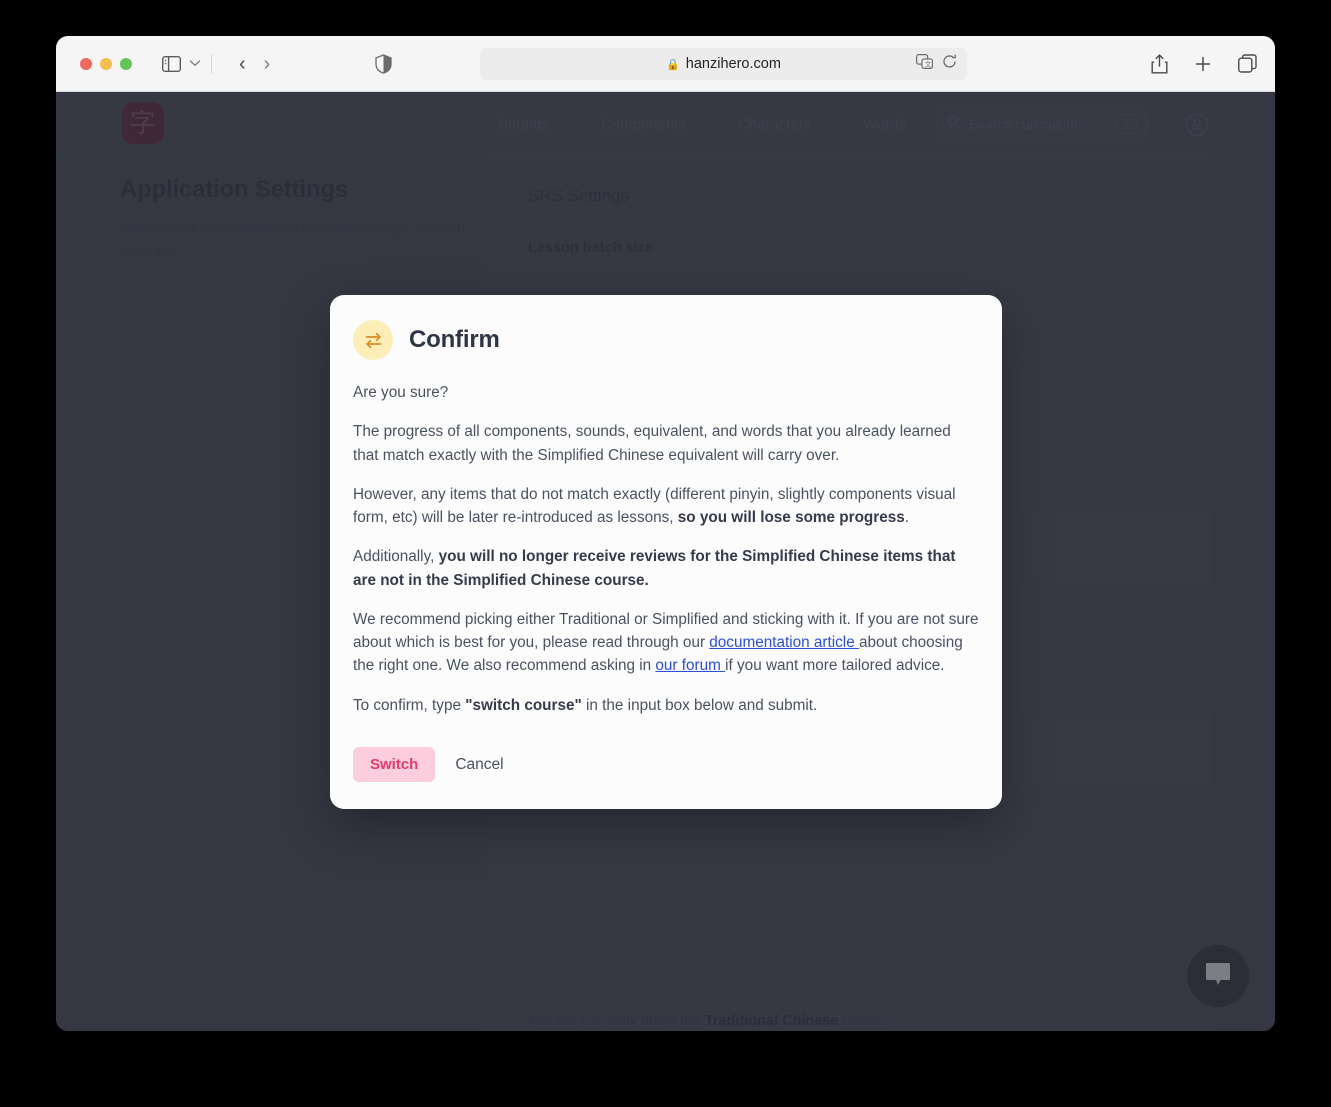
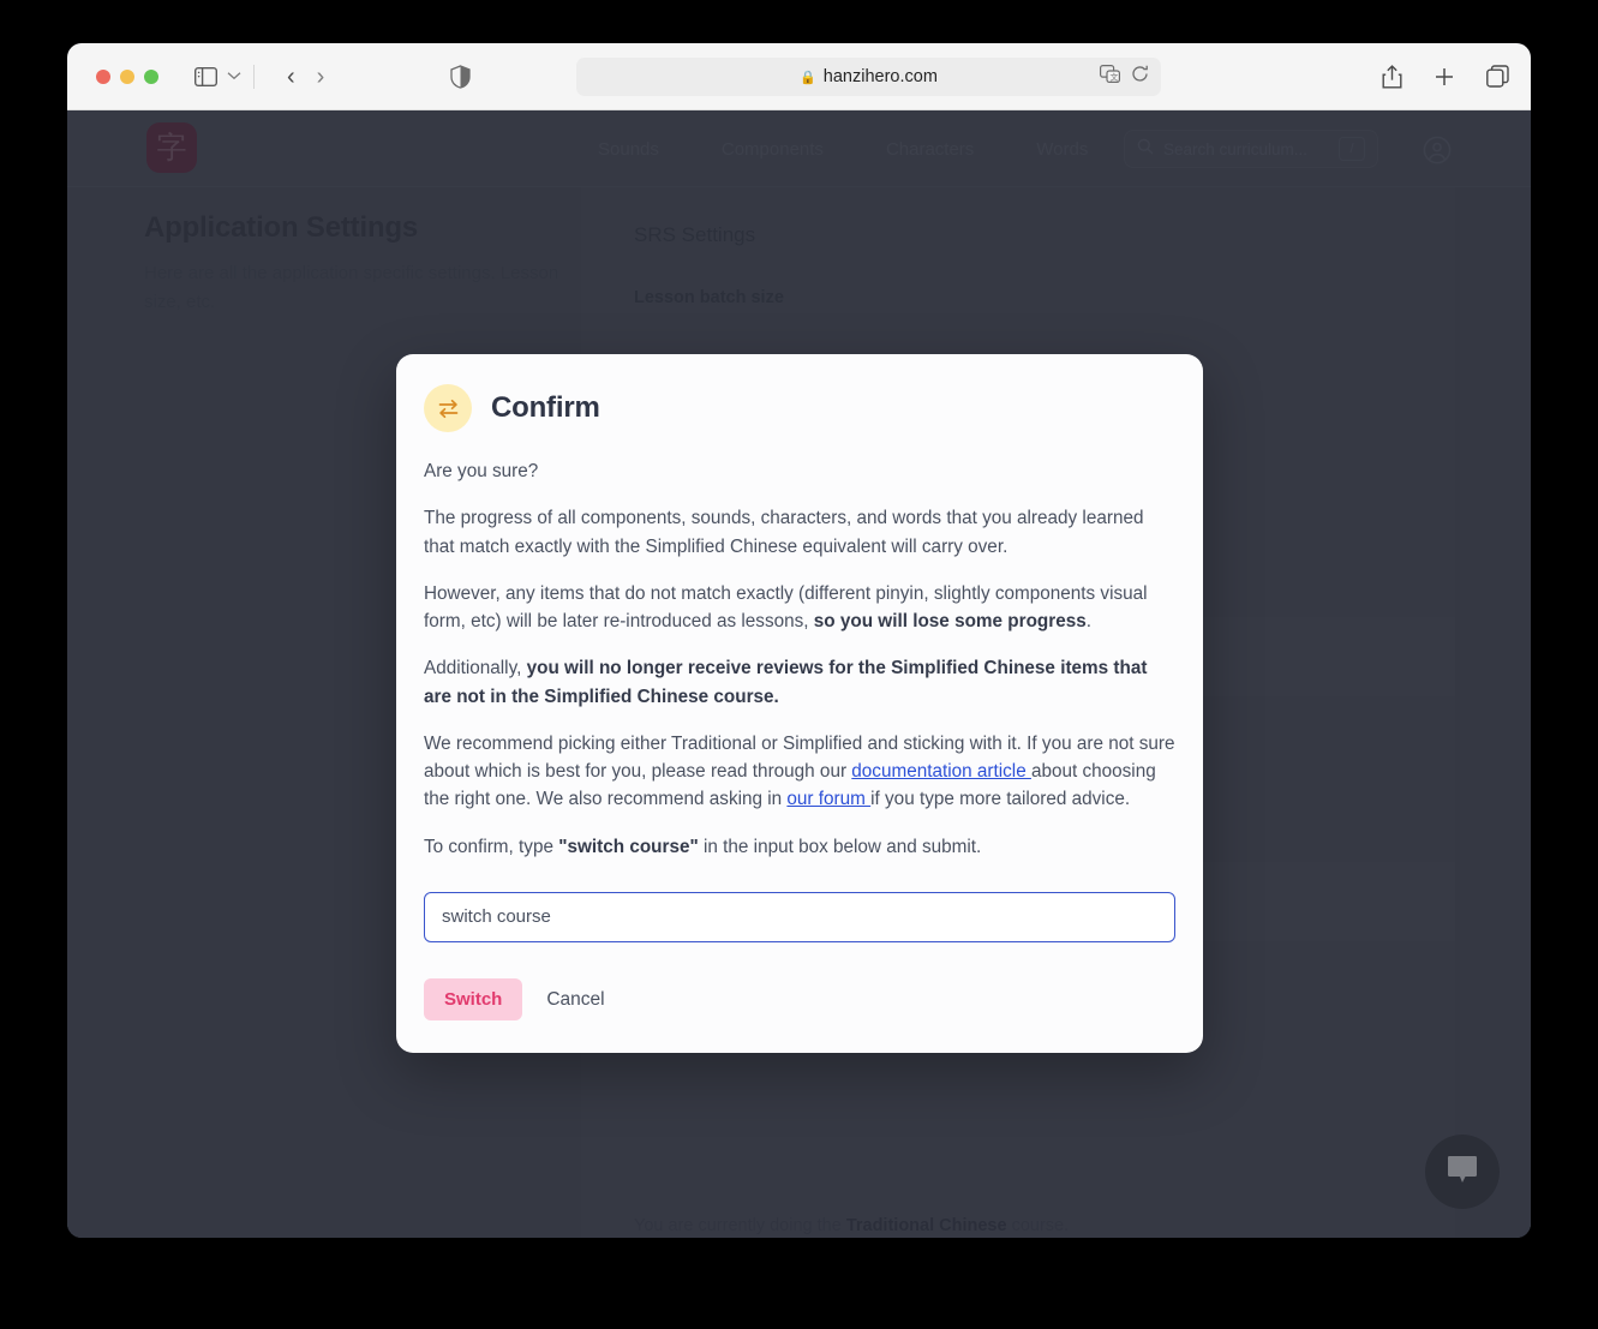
  ‹
  ›
  🔒
  hanzihero.com
  Confirm
  Are you sure?
- The progress of all components, sounds, equivalent, and words that you already learned that match exactly with the Simplified Chinese equivalent will carry over.
+ The progress of all components, sounds, characters, and words that you already learned that match exactly with the Simplified Chinese equivalent will carry over.
  However, any items that do not match exactly (different pinyin, slightly components visual form, etc) will be later re-introduced as lessons, so you will lose some progress.
  Additionally, you will no longer receive reviews for the Simplified Chinese items that are not in the Simplified Chinese course.
- We recommend picking either Traditional or Simplified and sticking with it. If you are not sure about which is best for you, please read through our documentation article about choosing the right one. We also recommend asking in our forum if you want more tailored advice.
+ We recommend picking either Traditional or Simplified and sticking with it. If you are not sure about which is best for you, please read through our documentation article about choosing the right one. We also recommend asking in our forum if you type more tailored advice.
  To confirm, type "switch course" in the input box below and submit.
+ switch course
  Switch
  Cancel
